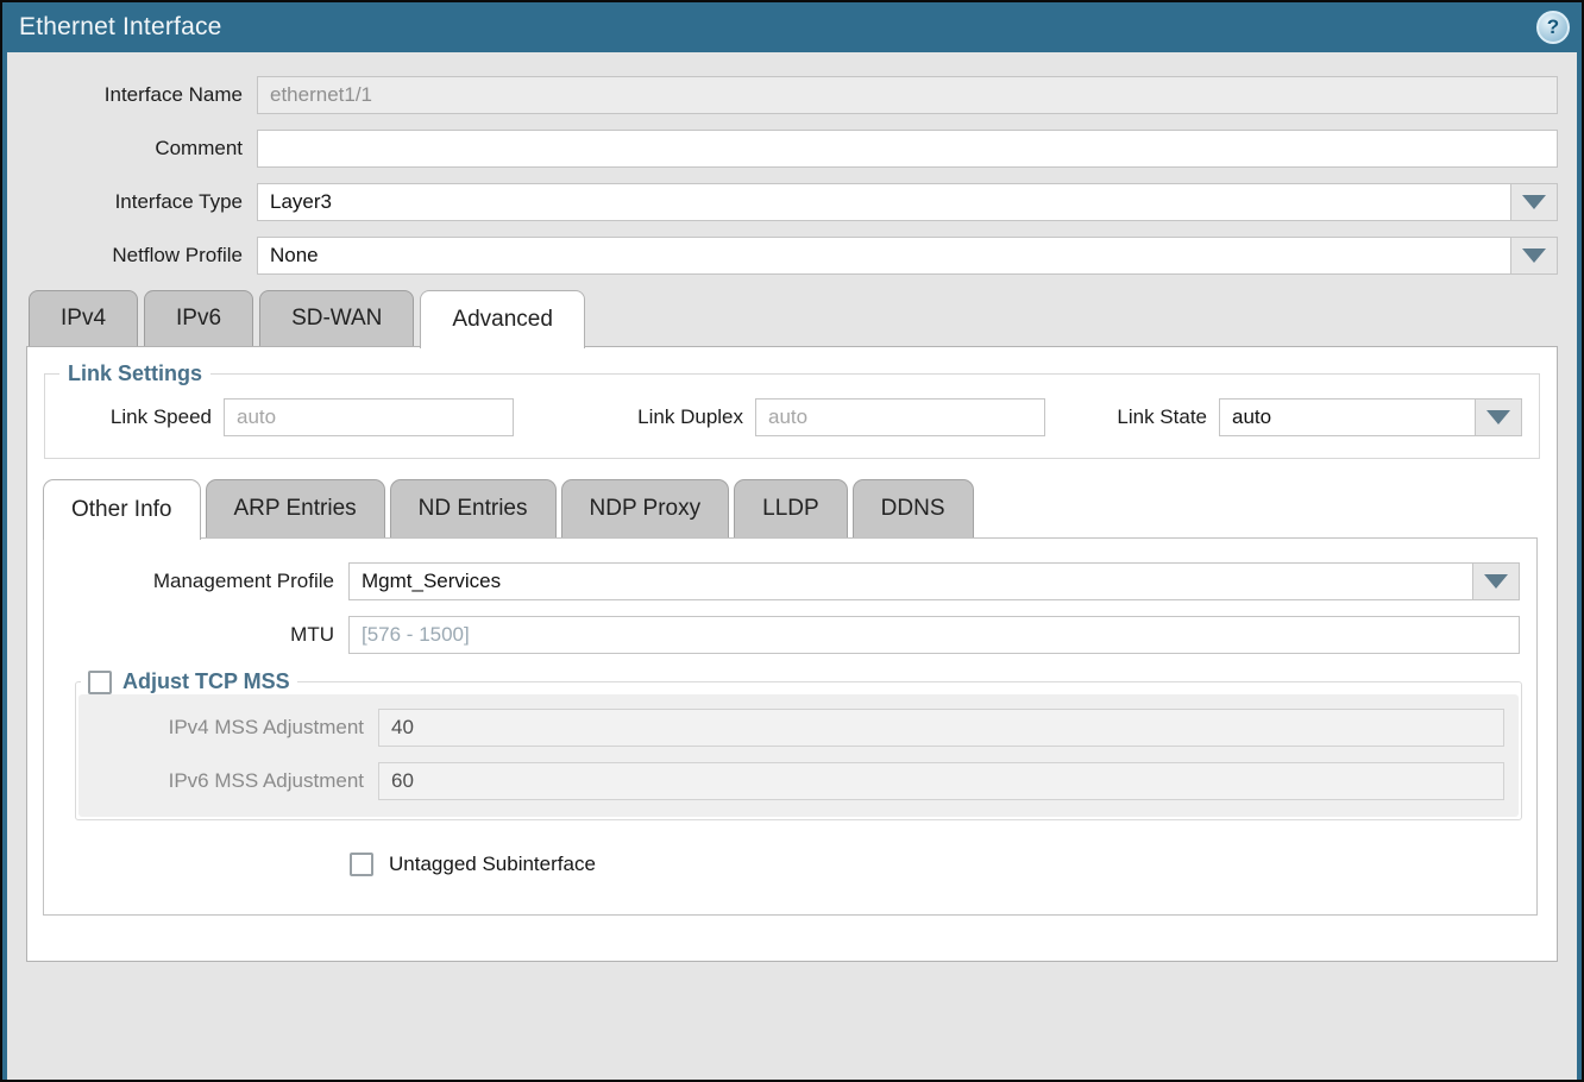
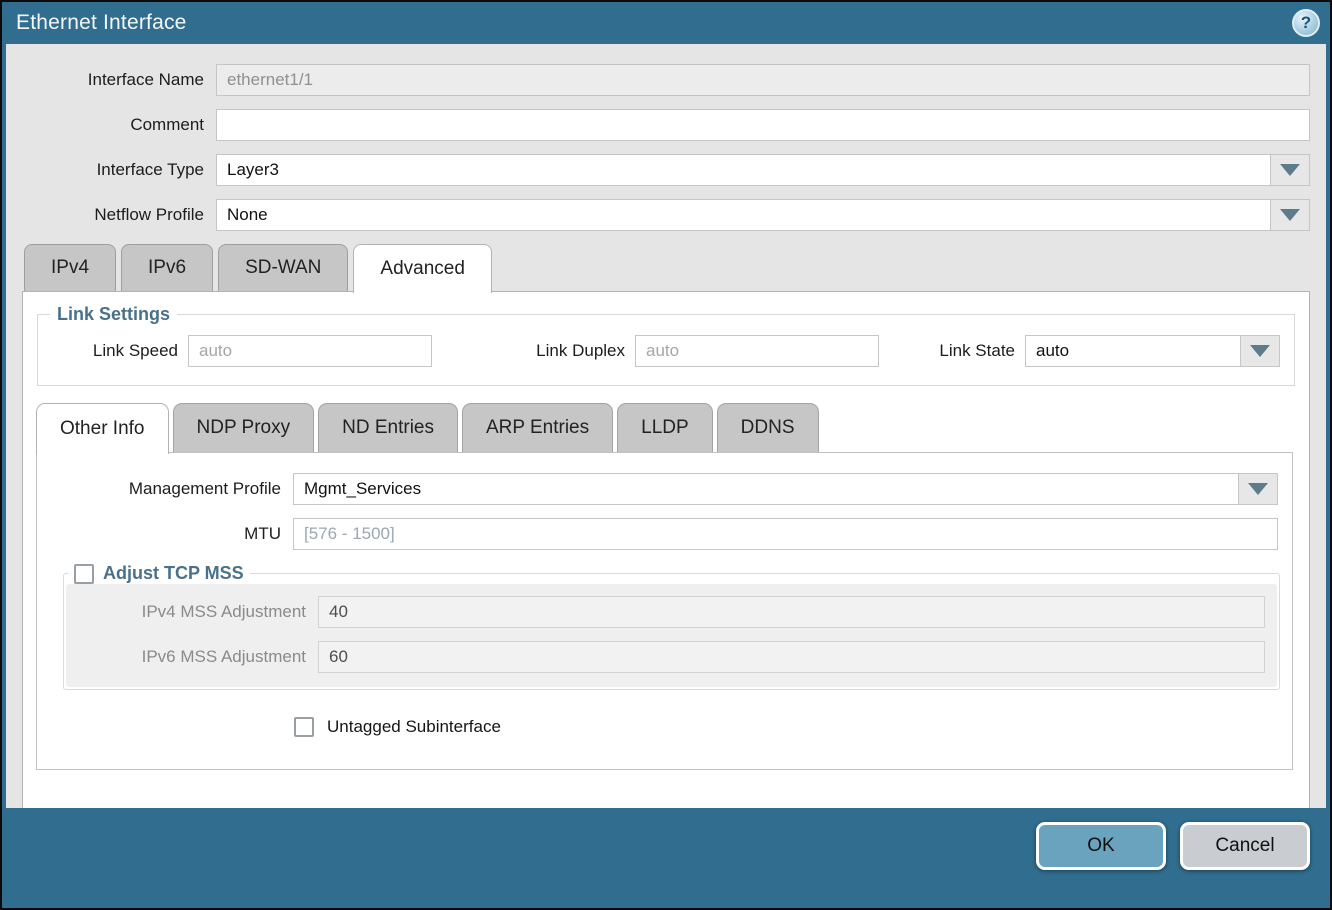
  Ethernet Interface
  ?
  Interface Name
  ethernet1/1
  Comment
  Interface Type
  Layer3
  Netflow Profile
  None
  IPv4
  IPv6
  SD-WAN
  Advanced
  Link Settings
  Link Speed
  auto
  Link Duplex
  auto
  Link State
  auto
  Other Info
- ARP Entries
+ NDP Proxy
  ND Entries
- NDP Proxy
+ ARP Entries
  LLDP
  DDNS
  Management Profile
  Mgmt_Services
  MTU
  [576 - 1500]
  Adjust TCP MSS
  IPv4 MSS Adjustment
  40
  IPv6 MSS Adjustment
  60
  Untagged Subinterface
+ OK
+ Cancel
